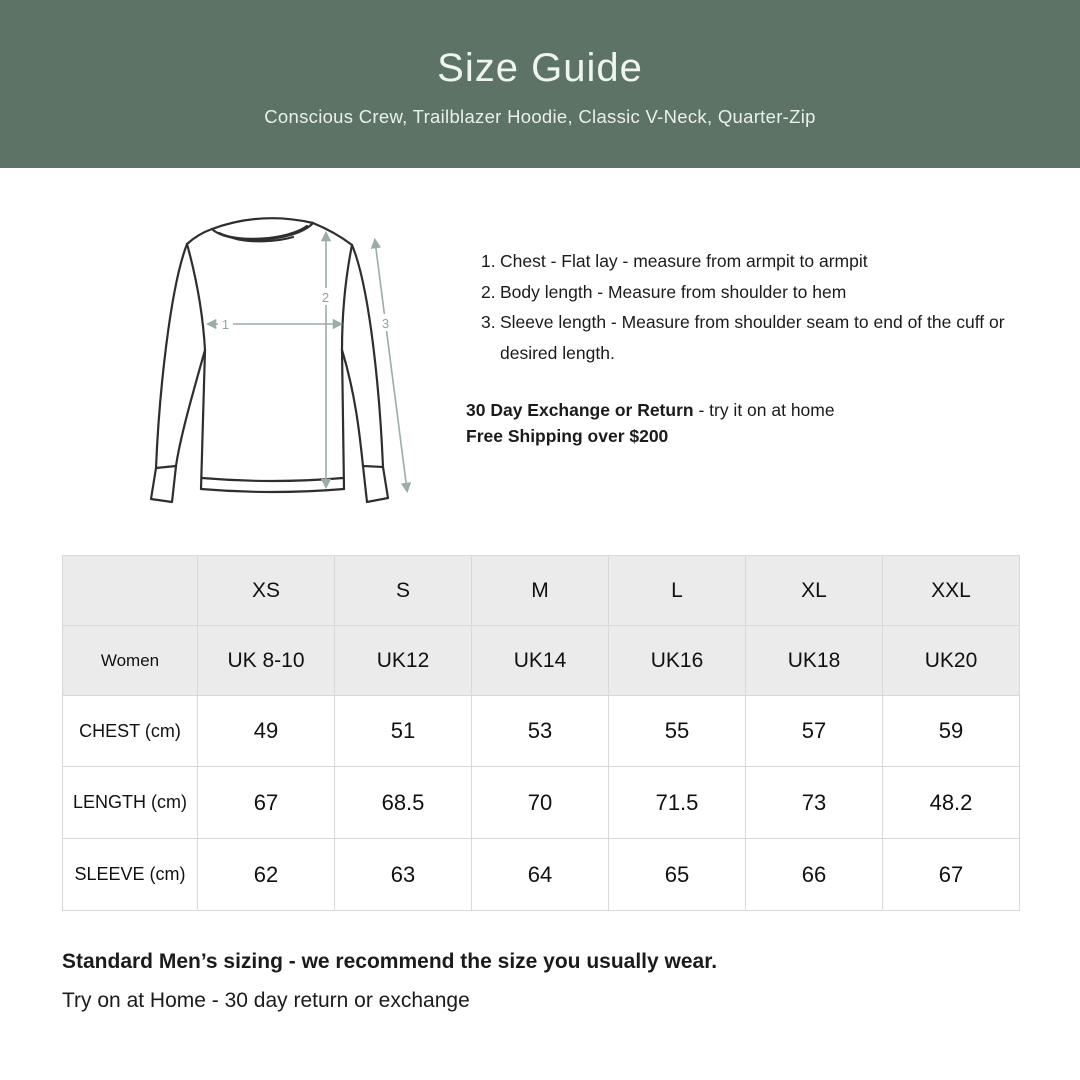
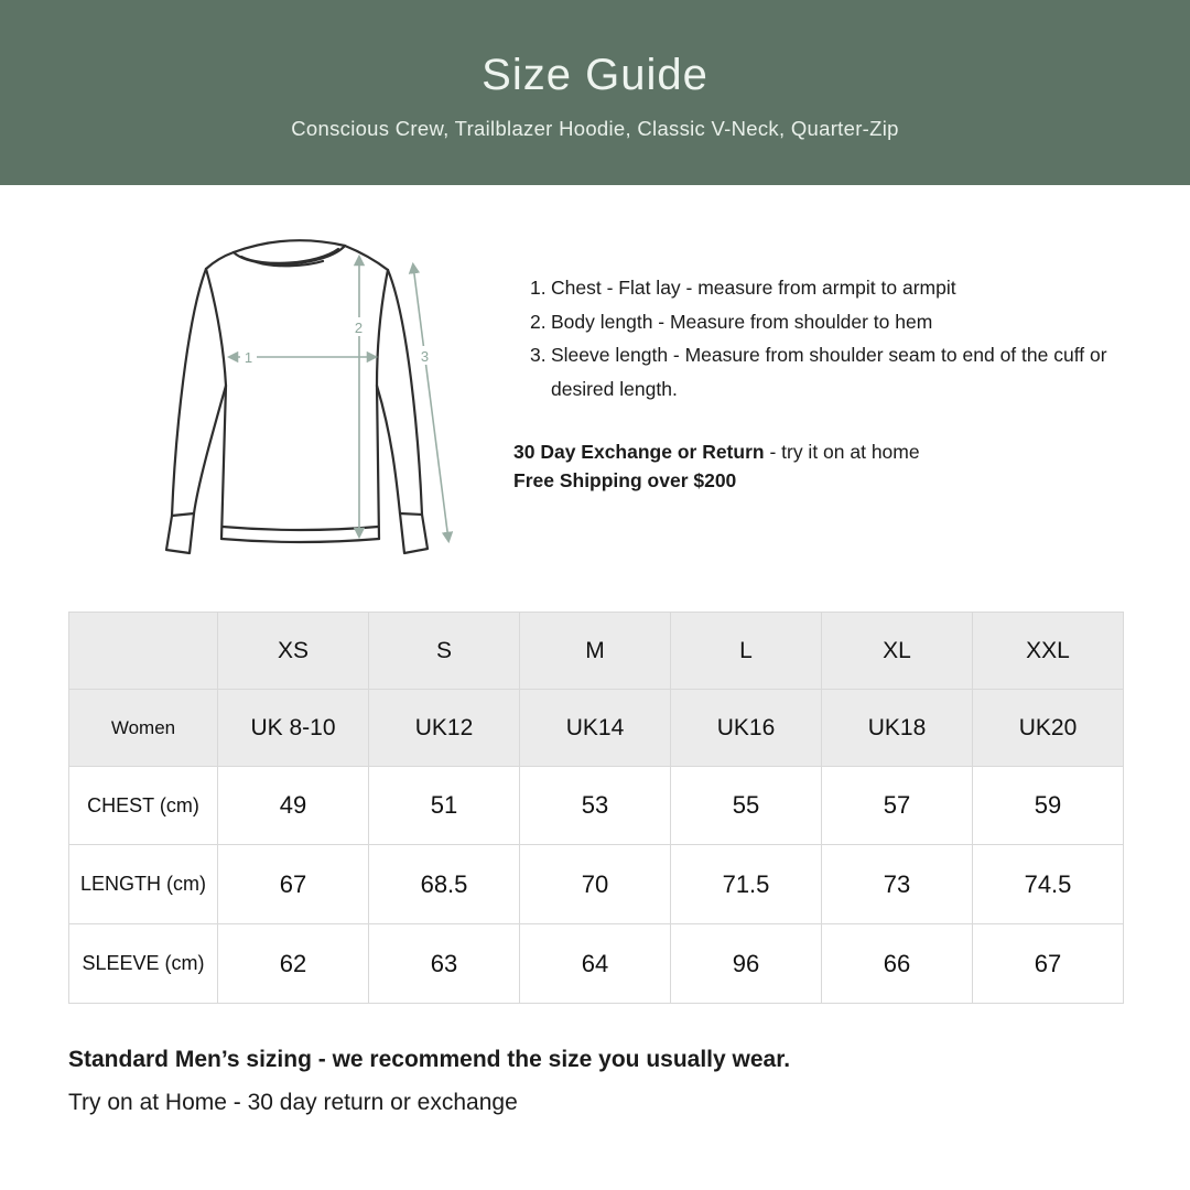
  Size Guide
  Conscious Crew, Trailblazer Hoodie, Classic V-Neck, Quarter-Zip
  1
  2
  3
  1.
  Chest - Flat lay - measure from armpit to armpit
  2.
  Body length - Measure from shoulder to hem
  3.
  Sleeve length - Measure from shoulder seam to end of the cuff or desired length.
  30 Day Exchange or Return - try it on at home
  Free Shipping over $200
  	XS	S	M	L	XL	XXL
  Women	UK 8-10	UK12	UK14	UK16	UK18	UK20
  CHEST (cm)	49	51	53	55	57	59
- LENGTH (cm)	67	68.5	70	71.5	73	48.2
+ LENGTH (cm)	67	68.5	70	71.5	73	74.5
- SLEEVE (cm)	62	63	64	65	66	67
+ SLEEVE (cm)	62	63	64	96	66	67
  Standard Men’s sizing - we recommend the size you usually wear.
  Try on at Home - 30 day return or exchange
